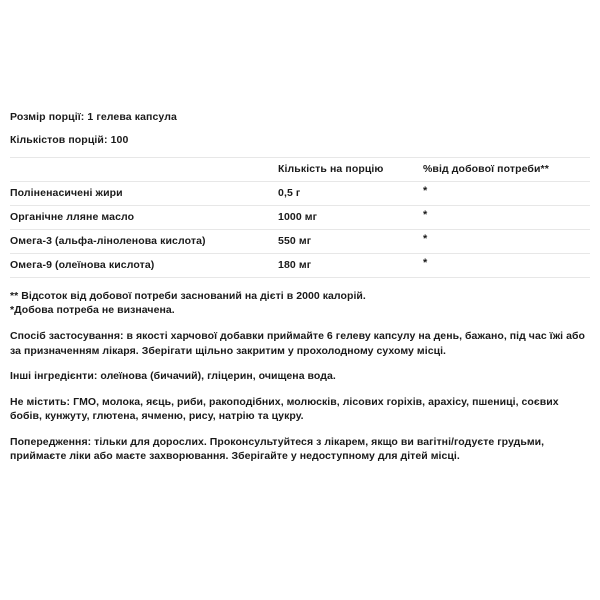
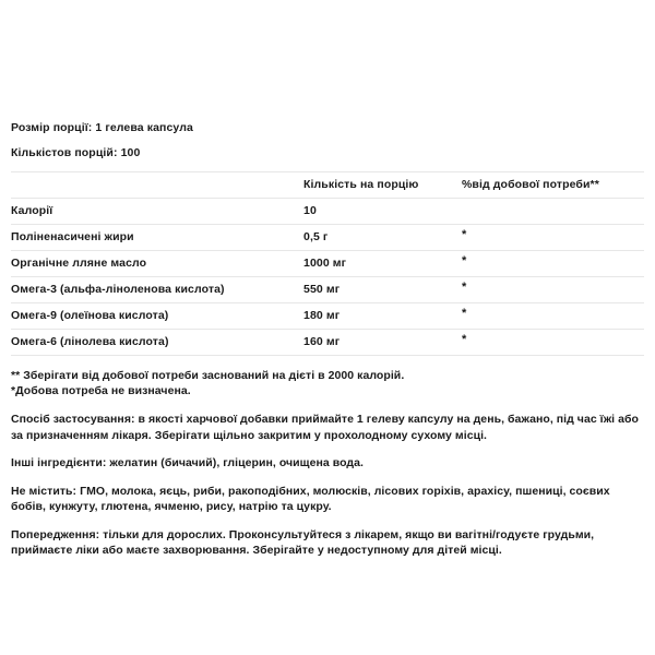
  Розмір порції: 1 гелева капсула
  Кількістов порцій: 100
  	Кількість на порцію	%від добової потреби**
+ Калорії	10
  Поліненасичені жири	0,5 г	*
  Органічне лляне масло	1000 мг	*
  Омега-3 (альфа-ліноленова кислота)	550 мг	*
  Омега-9 (олеїнова кислота)	180 мг	*
+ Омега-6 (лінолева кислота)	160 мг	*
- ** Відсоток від добової потреби заснований на дієті в 2000 калорій.
+ ** Зберігати від добової потреби заснований на дієті в 2000 калорій.
  *Добова потреба не визначена.
- Спосіб застосування: в якості харчової добавки приймайте 6 гелеву капсулу на день, бажано, під час їжі або за призначенням лікаря. Зберігати щільно закритим у прохолодному сухому місці.
+ Спосіб застосування: в якості харчової добавки приймайте 1 гелеву капсулу на день, бажано, під час їжі або за призначенням лікаря. Зберігати щільно закритим у прохолодному сухому місці.
- Інші інгредієнти: олеїнова (бичачий), гліцерин, очищена вода.
+ Інші інгредієнти: желатин (бичачий), гліцерин, очищена вода.
  Не містить: ГМО, молока, яєць, риби, ракоподібних, молюсків, лісових горіхів, арахісу, пшениці, соєвих бобів, кунжуту, глютена, ячменю, рису, натрію та цукру.
  Попередження: тільки для дорослих. Проконсультуйтеся з лікарем, якщо ви вагітні/годуєте грудьми, приймаєте ліки або маєте захворювання. Зберігайте у недоступному для дітей місці.
